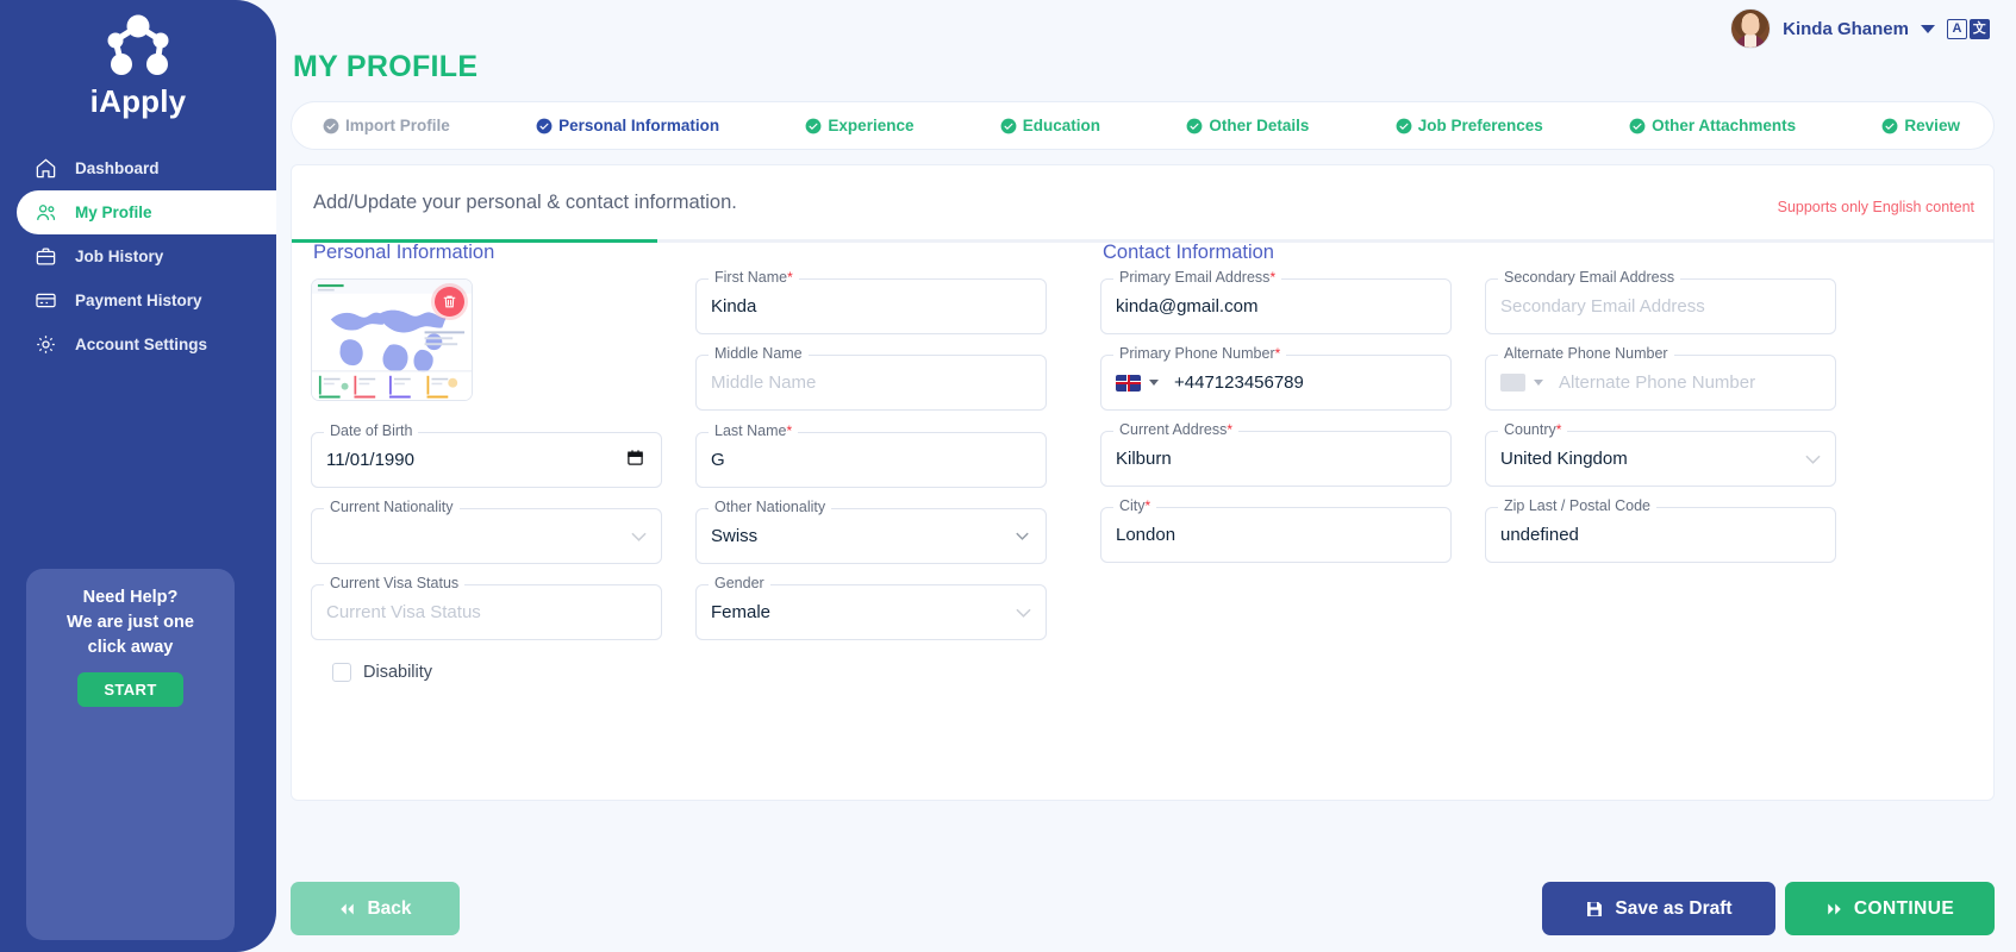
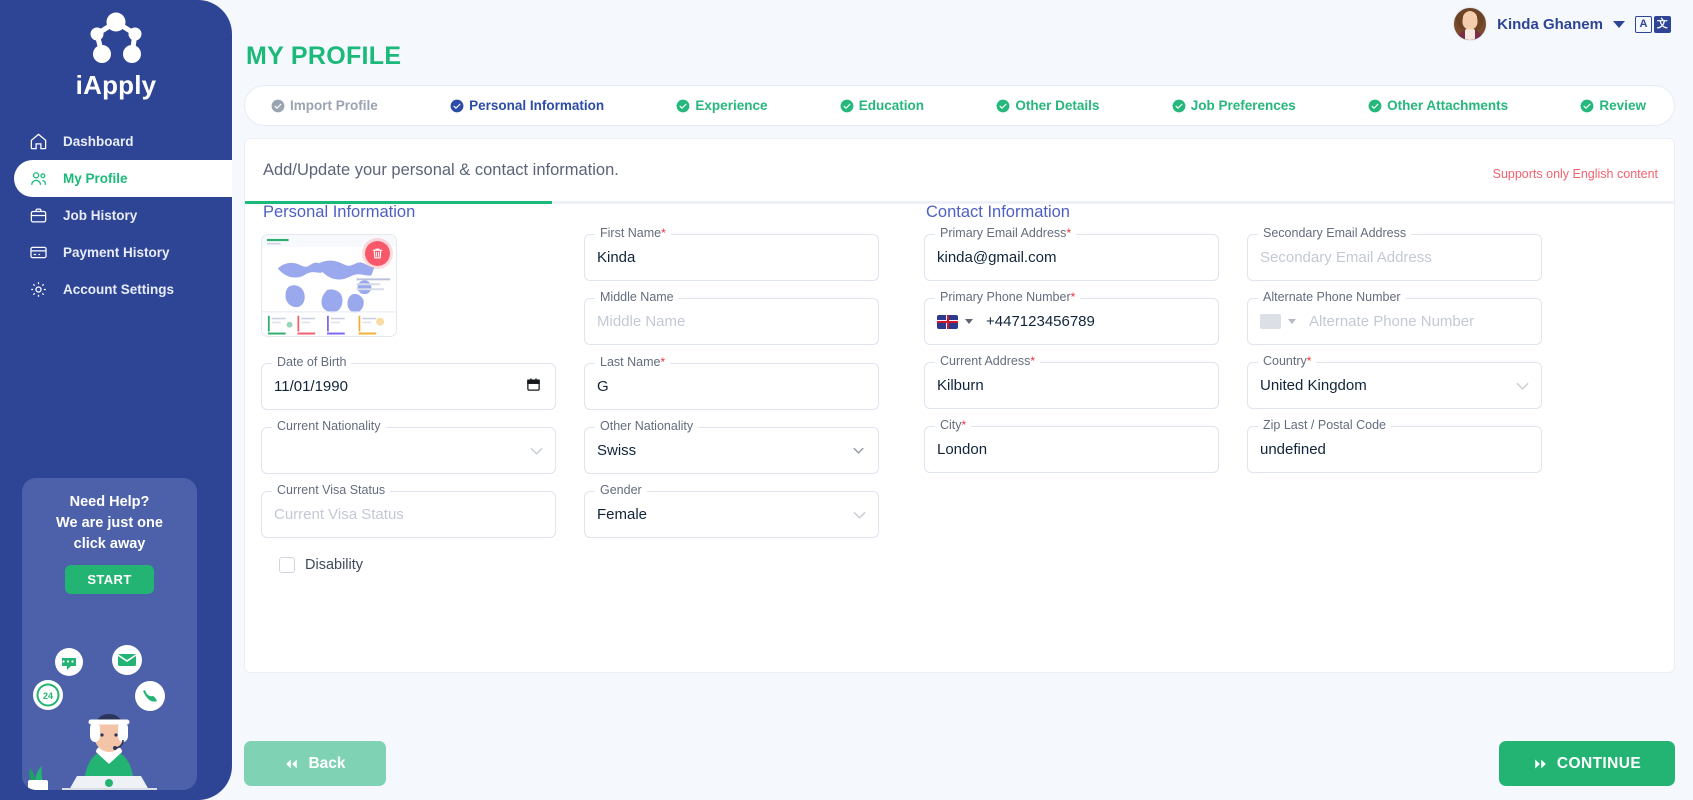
  iApply
  Dashboard
  My Profile
  Job History
  Payment History
  Account Settings
  Need Help?
  We are just one
  click away
  START
+ 24
  Kinda Ghanem
  A
  文
  MY PROFILE
  Import Profile
  Personal Information
  Experience
  Education
  Other Details
  Job Preferences
  Other Attachments
  Review
  Add/Update your personal & contact information.
  Supports only English content
  Personal Information
  First Name*
  Kinda
  Middle Name
  Middle Name
  Date of Birth
  11/01/1990
  Last Name*
  G
  Current Nationality
  Other Nationality
  Swiss
  Current Visa Status
  Current Visa Status
  Gender
  Female
  Disability
  Contact Information
  Primary Email Address*
  kinda@gmail.com
  Secondary Email Address
  Secondary Email Address
  Primary Phone Number*
  +447123456789
  Alternate Phone Number
  Alternate Phone Number
  Current Address*
  Kilburn
  Country*
  United Kingdom
  City*
  London
  Zip Last / Postal Code
  undefined
  Back
- Save as Draft
  CONTINUE
